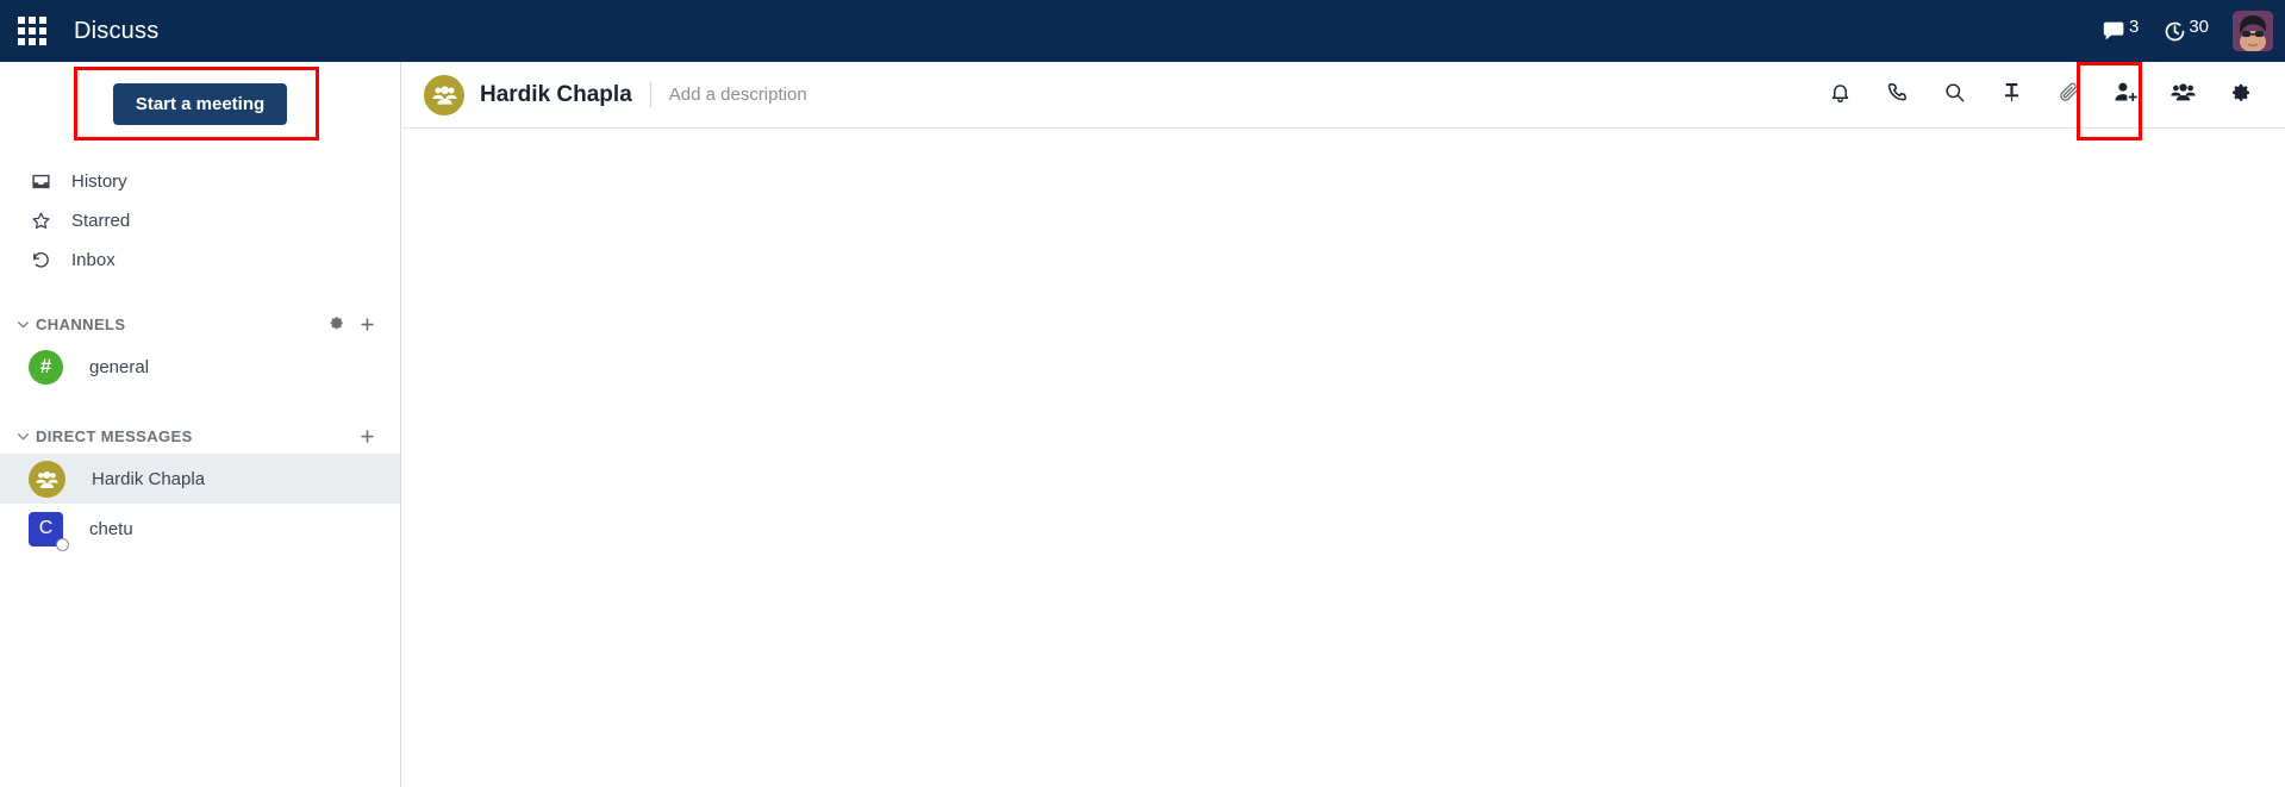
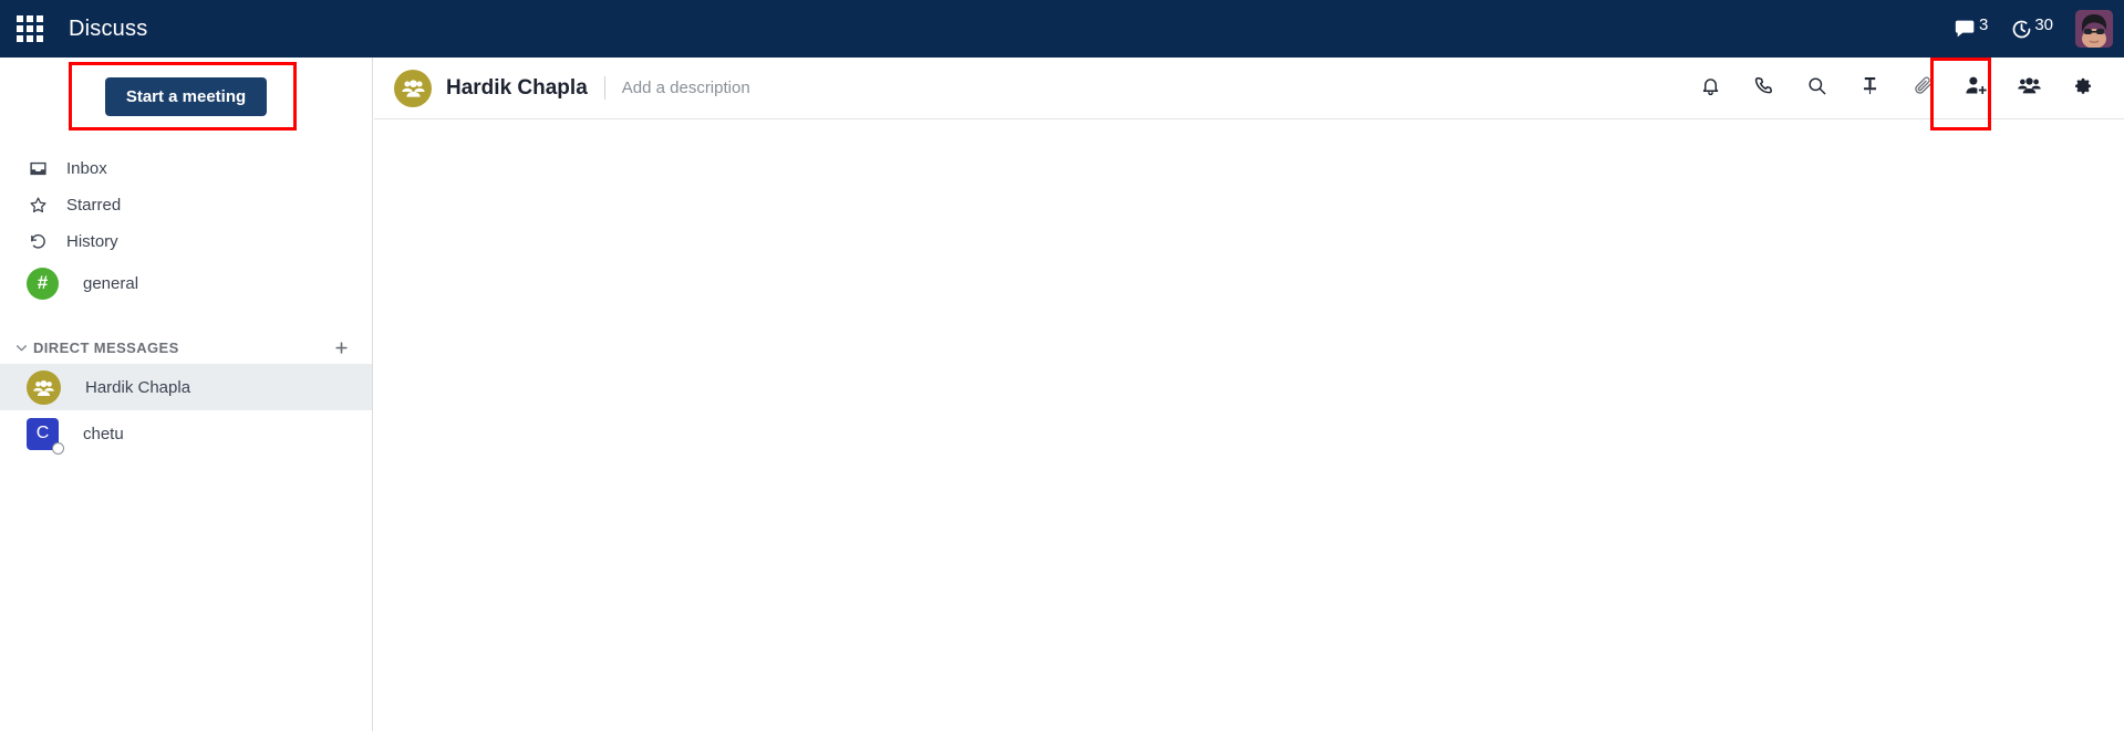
  Discuss
  3
  30
  Start a meeting
- History
+ Inbox
  Starred
- Inbox
+ History
- CHANNELS
  #
  general
  DIRECT MESSAGES
  Hardik Chapla
  C
  chetu
  Hardik Chapla
  Add a description
